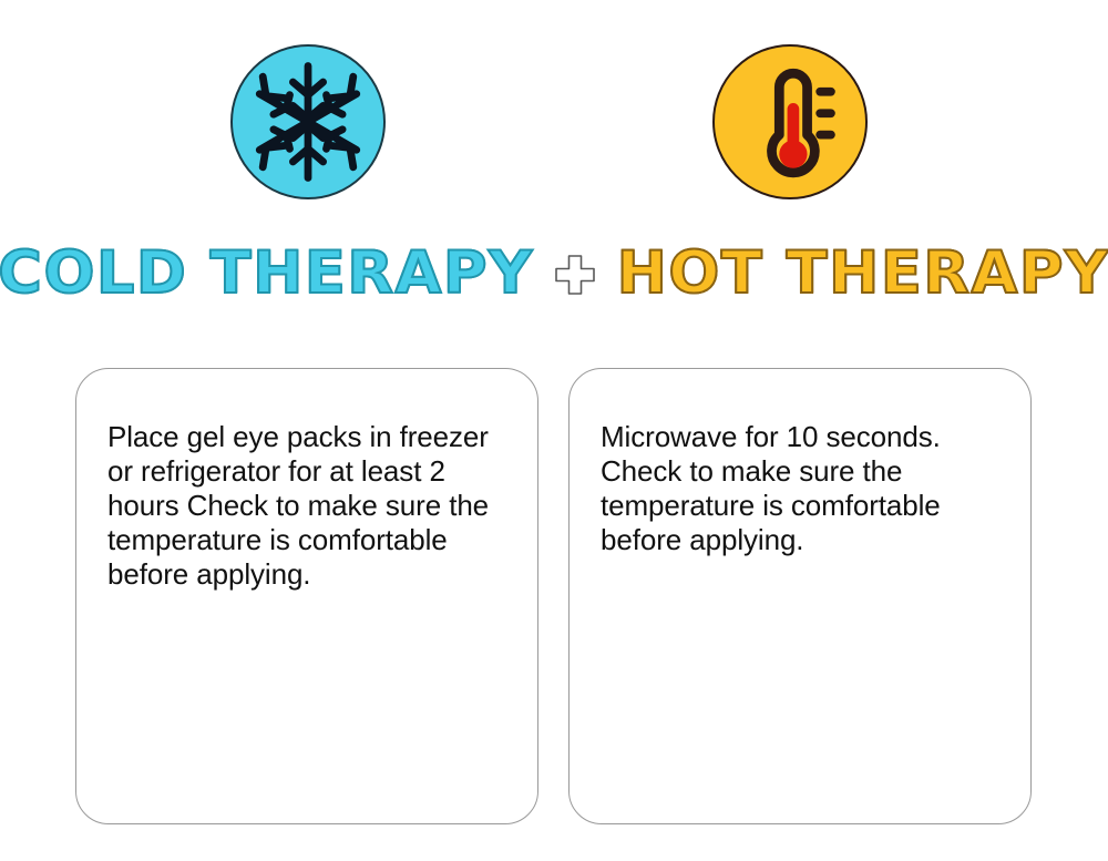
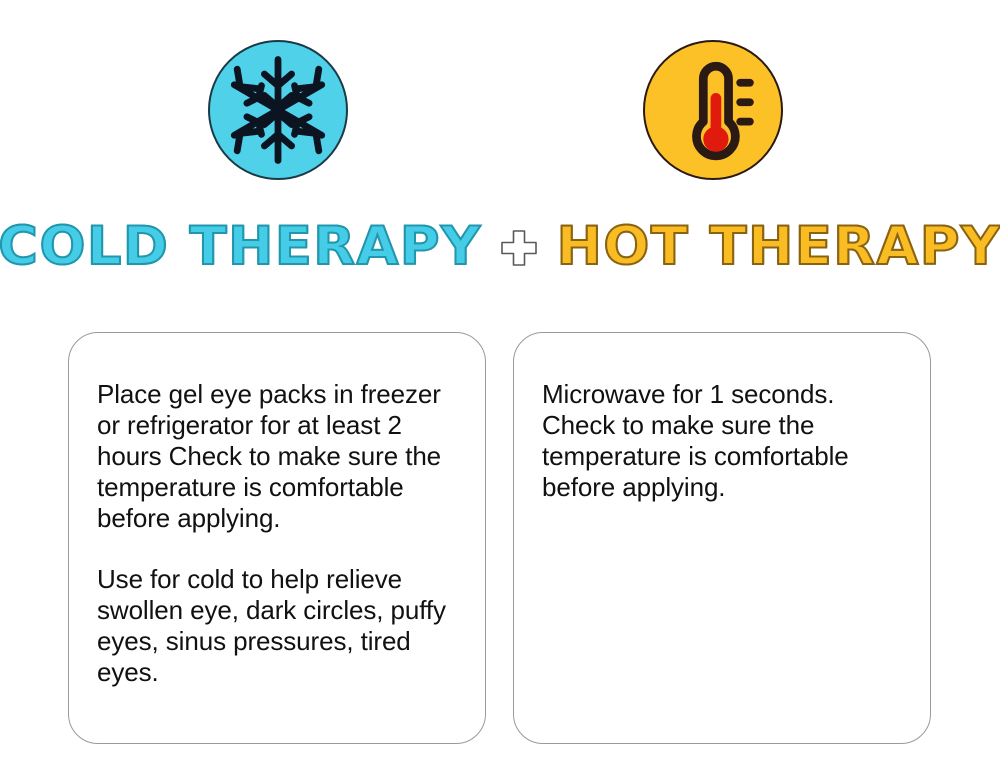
  COLD THERAPY
  HOT THERAPY
  Place gel eye packs in freezer or refrigerator for at least 2 hours Check to make sure the temperature is comfortable before applying.
+ Use for cold to help relieve swollen eye, dark circles, puffy eyes, sinus pressures, tired eyes.
- Microwave for 10 seconds. Check to make sure the temperature is comfortable before applying.
+ Microwave for 1 seconds. Check to make sure the temperature is comfortable before applying.
